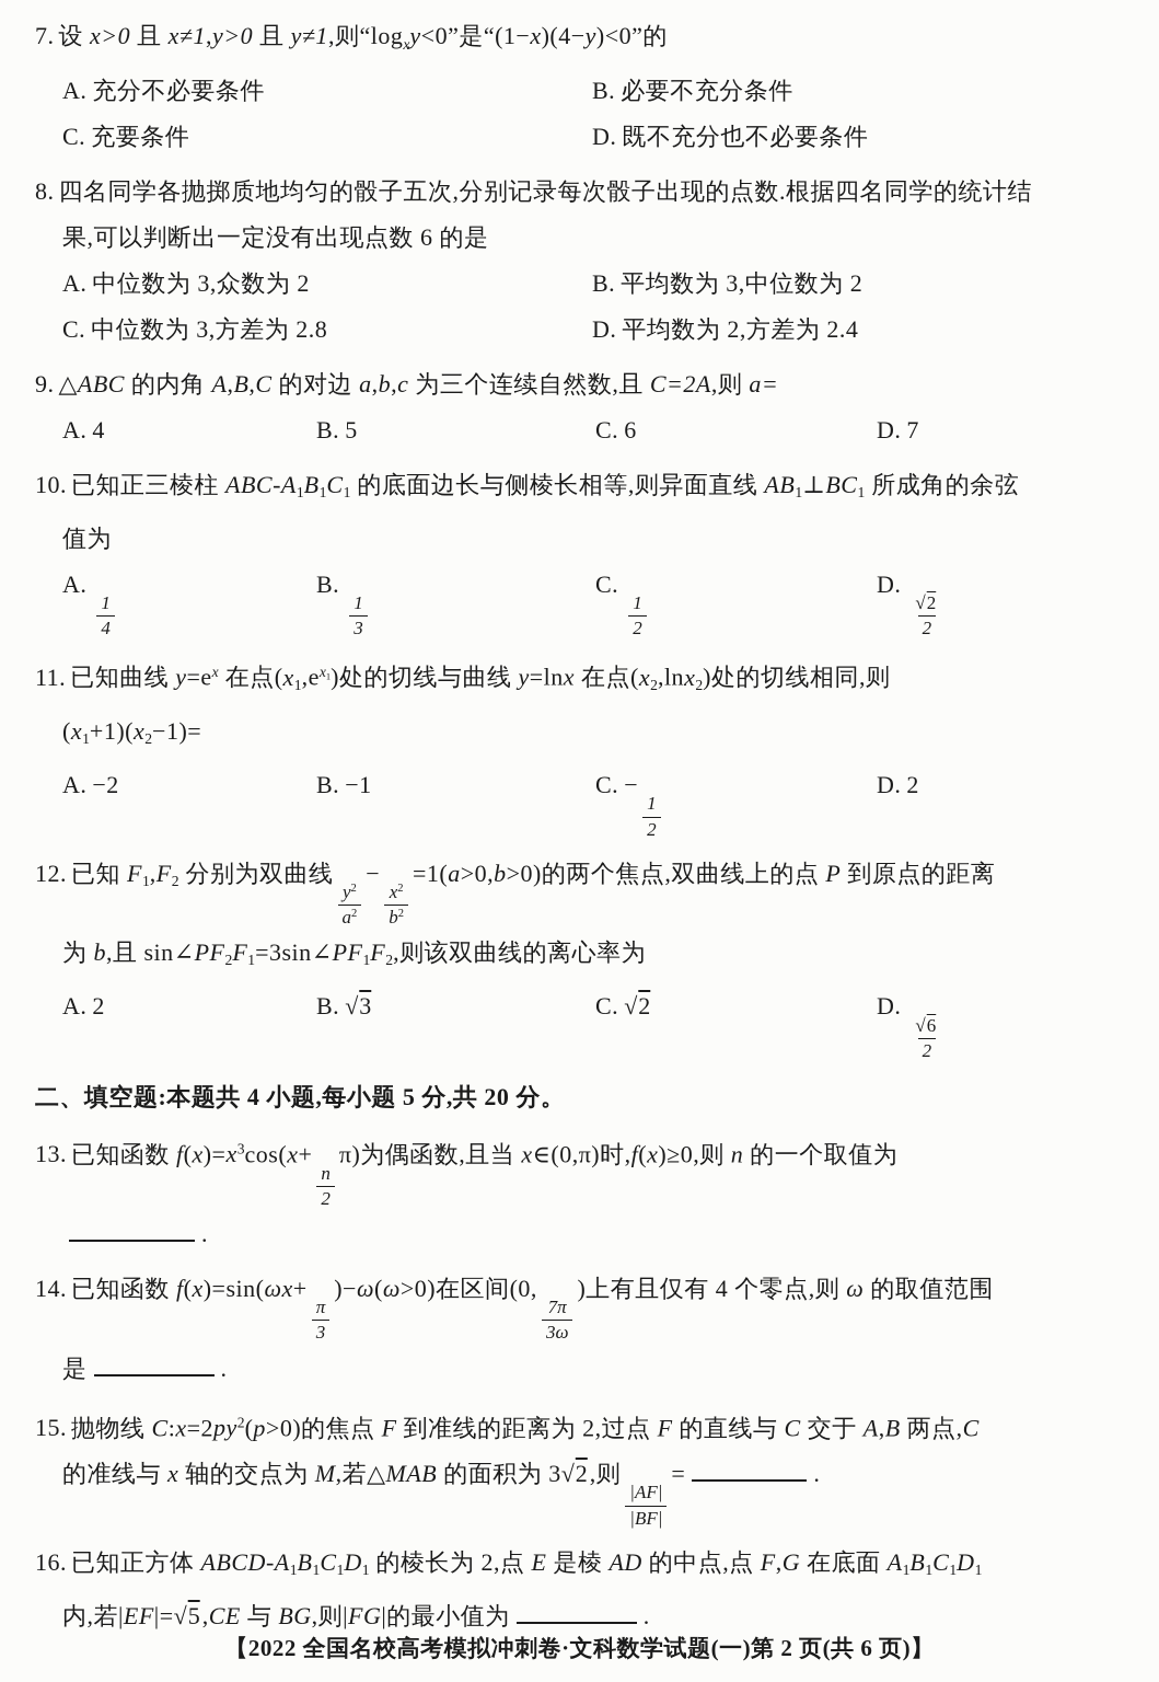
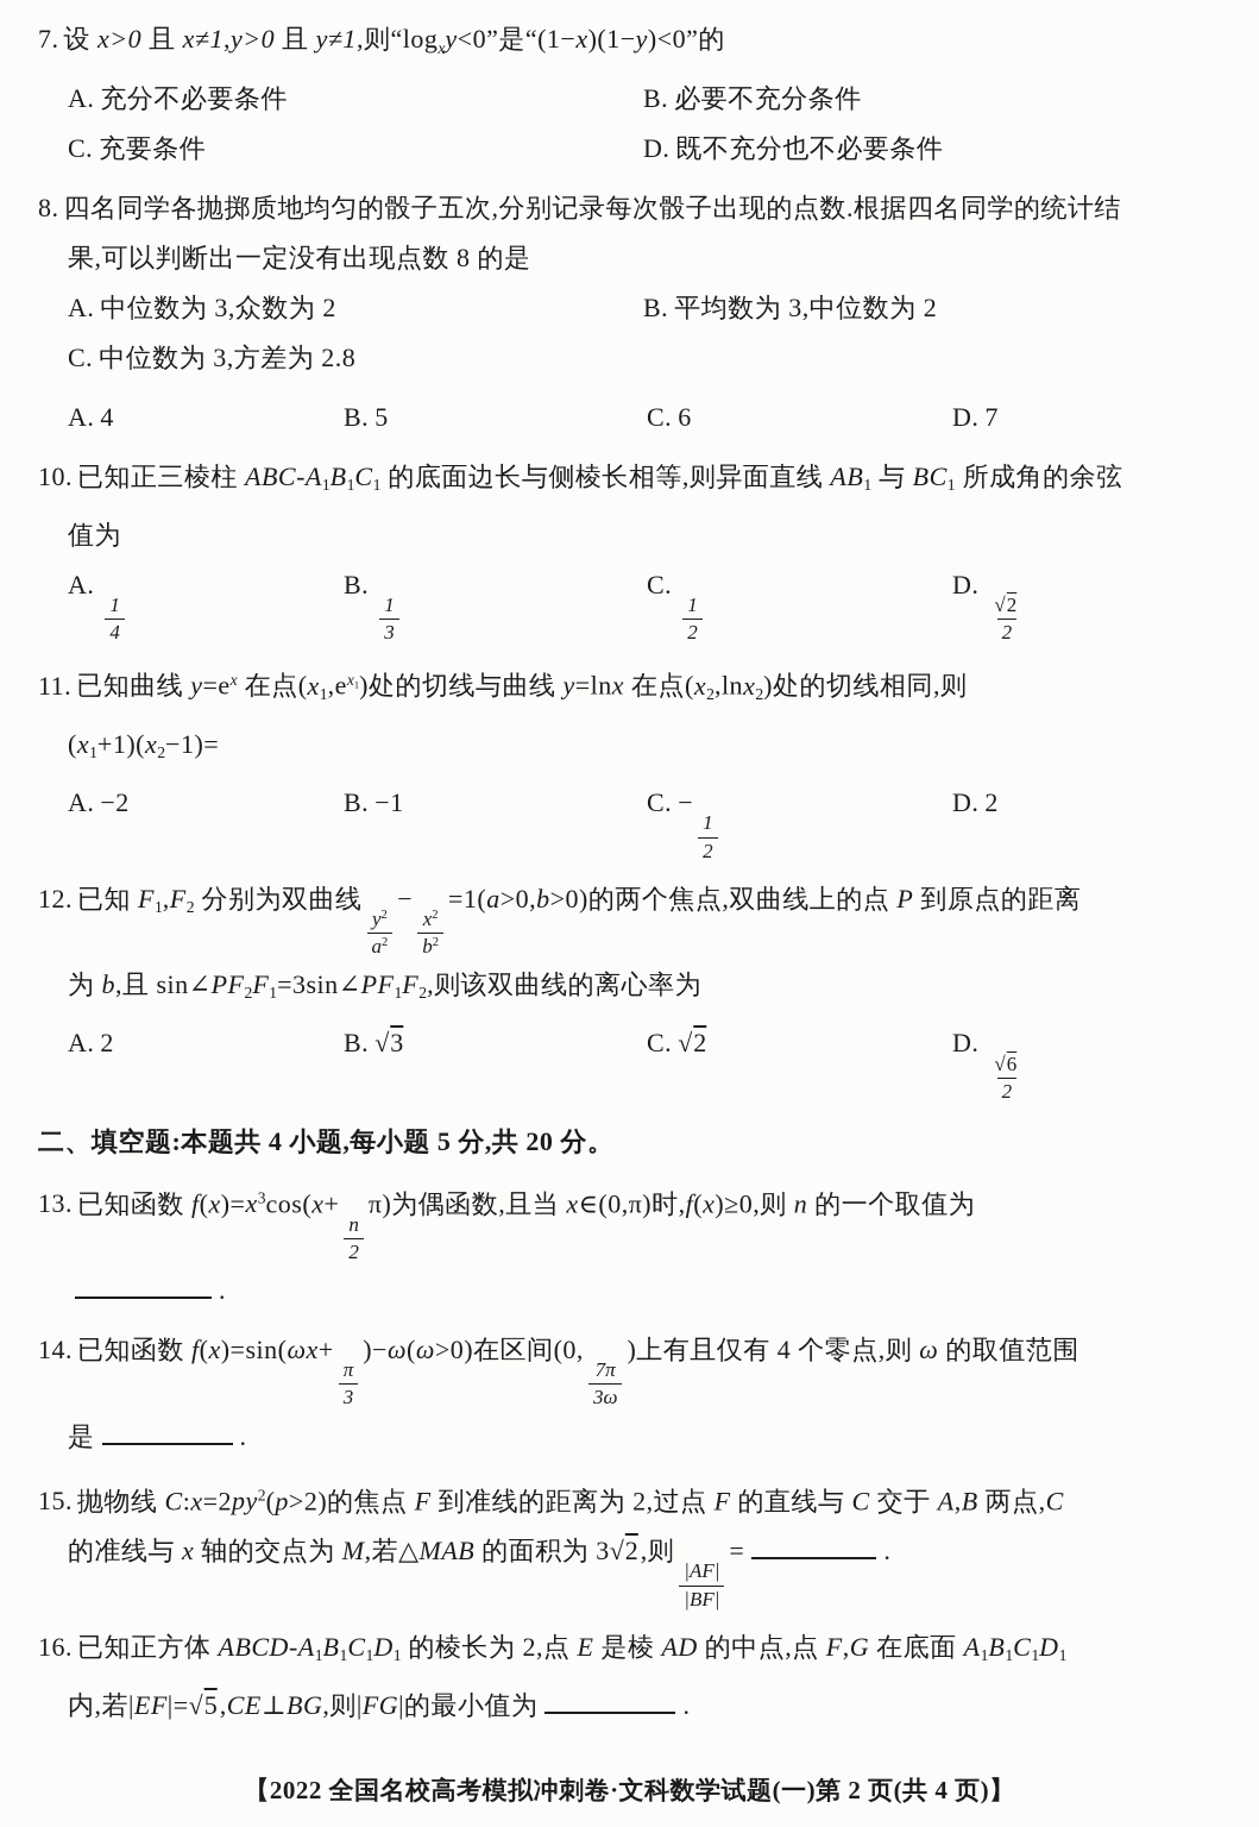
- 7. 设 x>0 且 x≠1,y>0 且 y≠1,则“logxy<0”是“(1−x)(4−y)<0”的
+ 7. 设 x>0 且 x≠1,y>0 且 y≠1,则“logxy<0”是“(1−x)(1−y)<0”的
  A. 充分不必要条件
  B. 必要不充分条件
  C. 充要条件
  D. 既不充分也不必要条件
  8. 四名同学各抛掷质地均匀的骰子五次,分别记录每次骰子出现的点数.根据四名同学的统计结
- 果,可以判断出一定没有出现点数 6 的是
+ 果,可以判断出一定没有出现点数 8 的是
  A. 中位数为 3,众数为 2
  B. 平均数为 3,中位数为 2
  C. 中位数为 3,方差为 2.8
- D. 平均数为 2,方差为 2.4
- 9. △ABC 的内角 A,B,C 的对边 a,b,c 为三个连续自然数,且 C=2A,则 a=
  A. 4
  B. 5
  C. 6
  D. 7
- 10. 已知正三棱柱 ABC-A1B1C1 的底面边长与侧棱长相等,则异面直线 AB1⊥BC1 所成角的余弦
+ 10. 已知正三棱柱 ABC-A1B1C1 的底面边长与侧棱长相等,则异面直线 AB1 与 BC1 所成角的余弦
  值为
  A.
  1
  4
  B.
  1
  3
  C.
  1
  2
  D.
  √2
  2
  11. 已知曲线 y=ex 在点(x1,ex1)处的切线与曲线 y=lnx 在点(x2,lnx2)处的切线相同,则
  (x1+1)(x2−1)=
  A. −2
  B. −1
  C. −
  1
  2
  D. 2
  12. 已知 F1,F2 分别为双曲线
  y2
  a2
  −
  x2
  b2
  =1(a>0,b>0)的两个焦点,双曲线上的点 P 到原点的距离
  为 b,且 sin∠PF2F1=3sin∠PF1F2,则该双曲线的离心率为
  A. 2
  B. √3
  C. √2
  D.
  √6
  2
  二、填空题:本题共 4 小题,每小题 5 分,共 20 分。
  13. 已知函数 f(x)=x3cos(x+
  n
  2
  π)为偶函数,且当 x∈(0,π)时,f(x)≥0,则 n 的一个取值为
  .
  14. 已知函数 f(x)=sin(ωx+
  π
  3
  )−ω(ω>0)在区间(0,
  7π
  3ω
  )上有且仅有 4 个零点,则 ω 的取值范围
  是 .
- 15. 抛物线 C:x=2py2(p>0)的焦点 F 到准线的距离为 2,过点 F 的直线与 C 交于 A,B 两点,C
+ 15. 抛物线 C:x=2py2(p>2)的焦点 F 到准线的距离为 2,过点 F 的直线与 C 交于 A,B 两点,C
  的准线与 x 轴的交点为 M,若△MAB 的面积为 3√2,则
  |AF|
  |BF|
  = .
  16. 已知正方体 ABCD-A1B1C1D1 的棱长为 2,点 E 是棱 AD 的中点,点 F,G 在底面 A1B1C1D1
- 内,若|EF|=√5,CE 与 BG,则|FG|的最小值为 .
+ 内,若|EF|=√5,CE⊥BG,则|FG|的最小值为 .
- 【2022 全国名校高考模拟冲刺卷·文科数学试题(一)第 2 页(共 6 页)】
+ 【2022 全国名校高考模拟冲刺卷·文科数学试题(一)第 2 页(共 4 页)】
